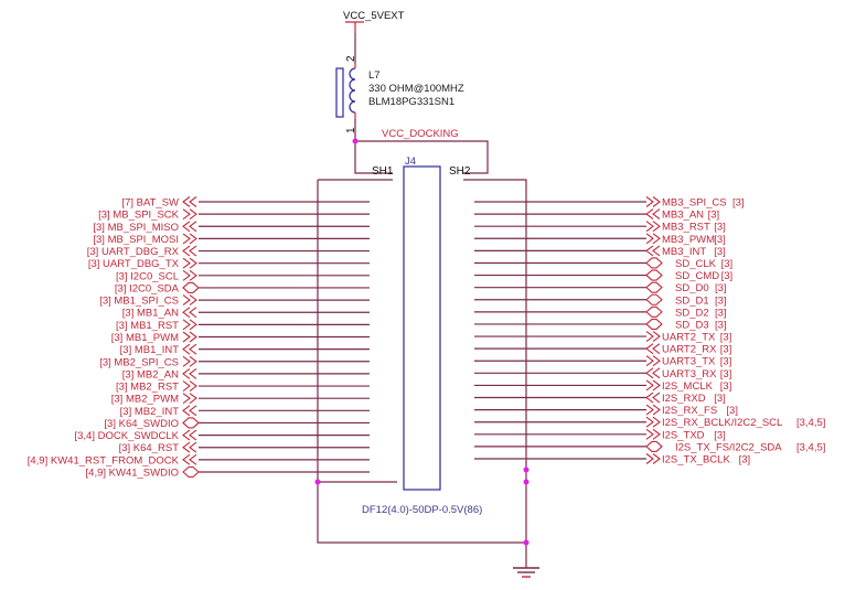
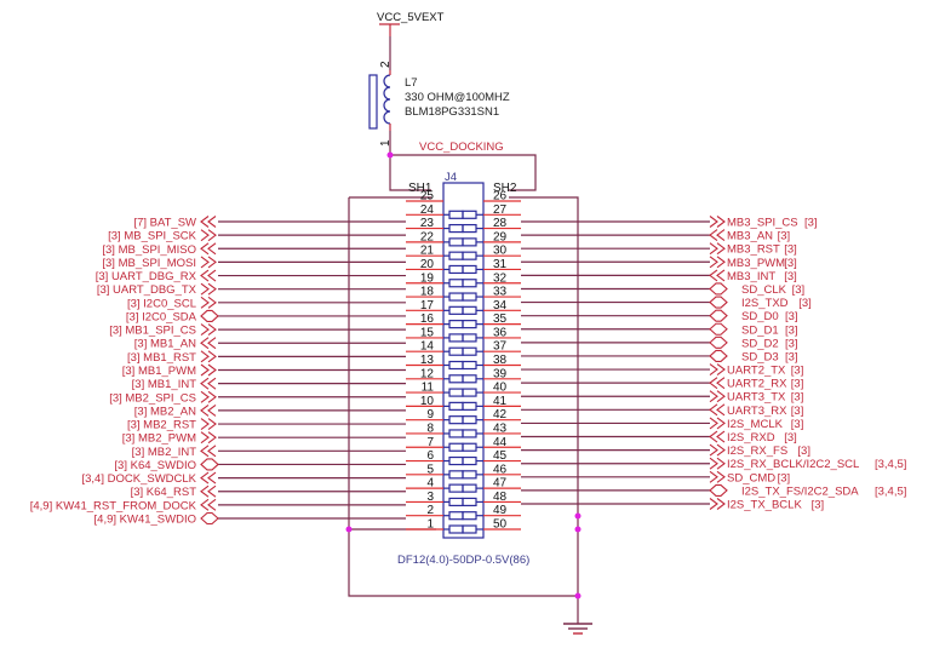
  VCC_5VEXT
  L7
  330 OHM@100MHZ
  BLM18PG331SN1
  VCC_DOCKING
  J4
  SH1
  SH2
  DF12(4.0)-50DP-0.5V(86)
+ 25
+ 26
+ 24
+ 27
+ 23
+ 28
+ 22
+ 29
+ 21
+ 30
+ 20
+ 31
+ 19
+ 32
+ 18
+ 33
+ 17
+ 34
+ 16
+ 35
+ 15
+ 36
+ 14
+ 37
+ 13
+ 38
+ 12
+ 39
+ 11
+ 40
+ 10
+ 41
+ 9
+ 42
+ 8
+ 43
+ 7
+ 44
+ 6
+ 45
+ 5
+ 46
+ 4
+ 47
+ 3
+ 48
+ 2
+ 49
+ 1
+ 50
  [7] BAT_SW
  [3] MB_SPI_SCK
  [3] MB_SPI_MISO
  [3] MB_SPI_MOSI
  [3] UART_DBG_RX
  [3] UART_DBG_TX
  [3] I2C0_SCL
  [3] I2C0_SDA
  [3] MB1_SPI_CS
  [3] MB1_AN
  [3] MB1_RST
  [3] MB1_PWM
  [3] MB1_INT
  [3] MB2_SPI_CS
  [3] MB2_AN
  [3] MB2_RST
  [3] MB2_PWM
  [3] MB2_INT
  [3] K64_SWDIO
  [3,4] DOCK_SWDCLK
  [3] K64_RST
  [4,9] KW41_RST_FROM_DOCK
  [4,9] KW41_SWDIO
  MB3_SPI_CS
  [3]
  MB3_AN
  [3]
  MB3_RST
  [3]
  MB3_PWM
  [3]
  MB3_INT
  [3]
  SD_CLK
  [3]
- SD_CMD
+ I2S_TXD
  [3]
  SD_D0
  [3]
  SD_D1
  [3]
  SD_D2
  [3]
  SD_D3
  [3]
  UART2_TX
  [3]
  UART2_RX
  [3]
  UART3_TX
  [3]
  UART3_RX
  [3]
  I2S_MCLK
  [3]
  I2S_RXD
  [3]
  I2S_RX_FS
  [3]
  I2S_RX_BCLK/I2C2_SCL
  [3,4,5]
- I2S_TXD
+ SD_CMD
  [3]
  I2S_TX_FS/I2C2_SDA
  [3,4,5]
  I2S_TX_BCLK
  [3]
